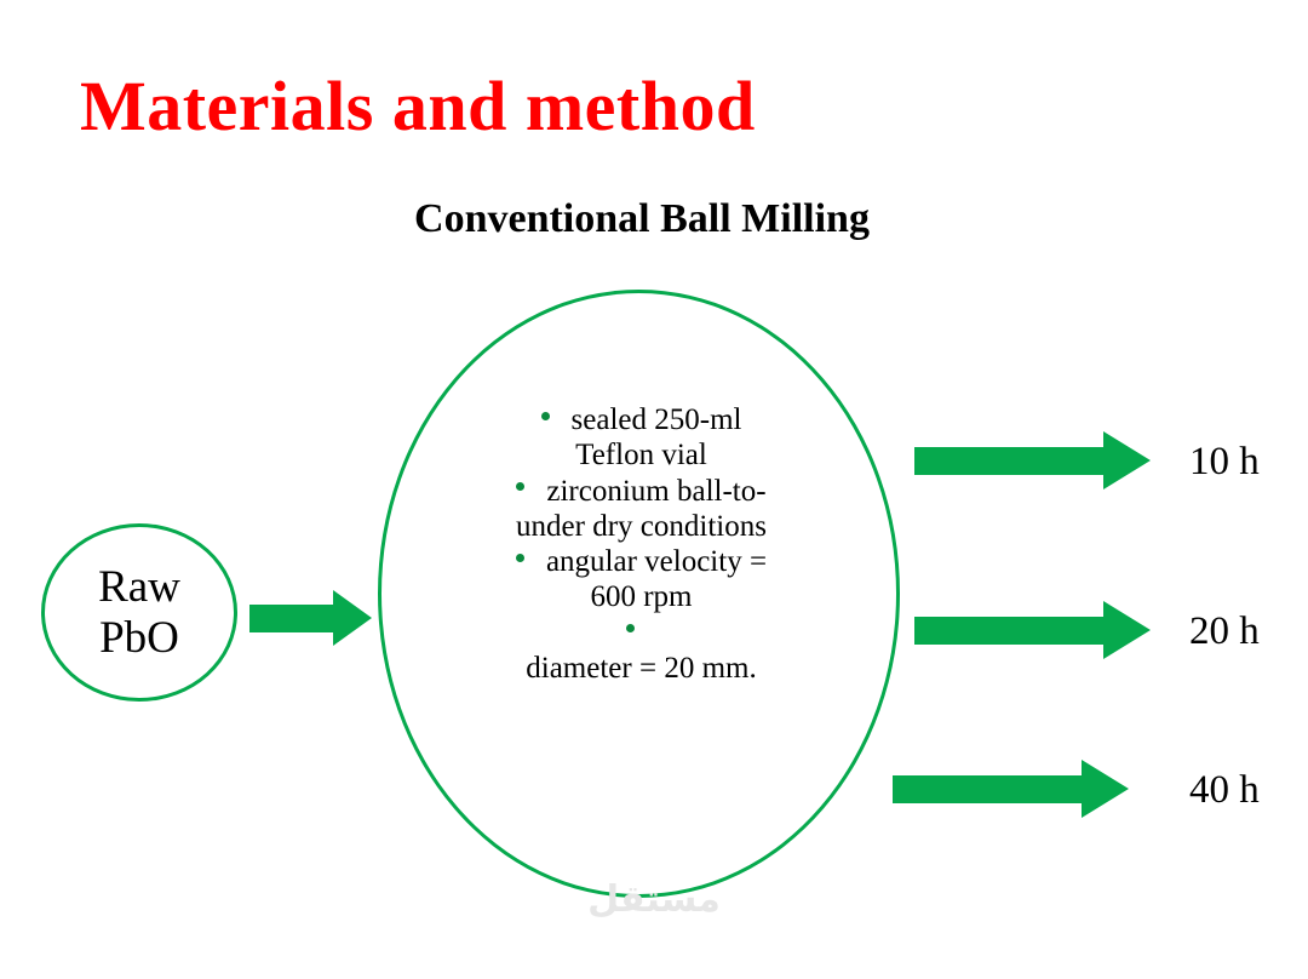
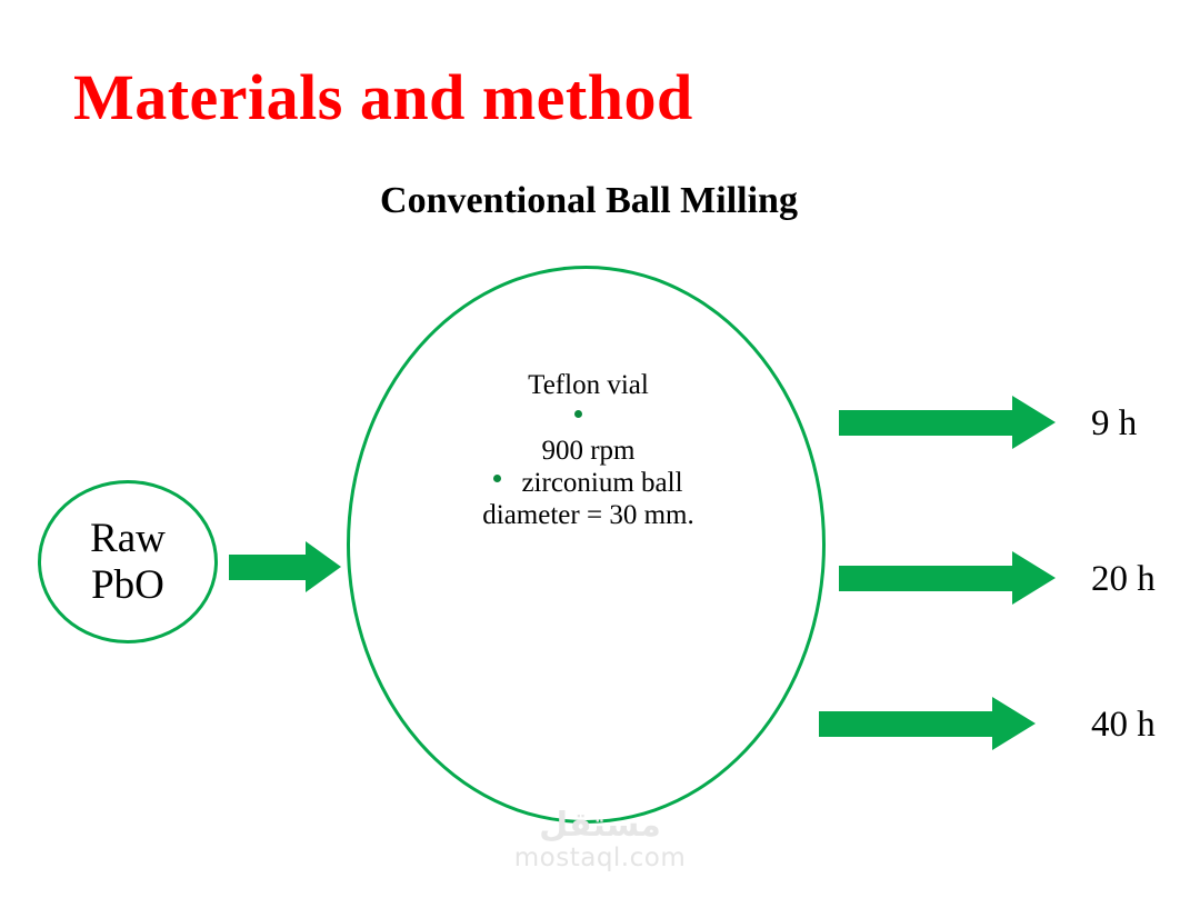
  Materials and method
  Conventional Ball Milling
  Raw
  PbO
- sealed 250-ml
  Teflon vial
- zirconium ball-to-
- under dry conditions
- angular velocity =
- 600 rpm
+ 900 rpm
+ zirconium ball
- diameter = 20 mm.
+ diameter = 30 mm.
- 10 h
+ 9 h
  20 h
  40 h
  مستقل
+ mostaql.com
